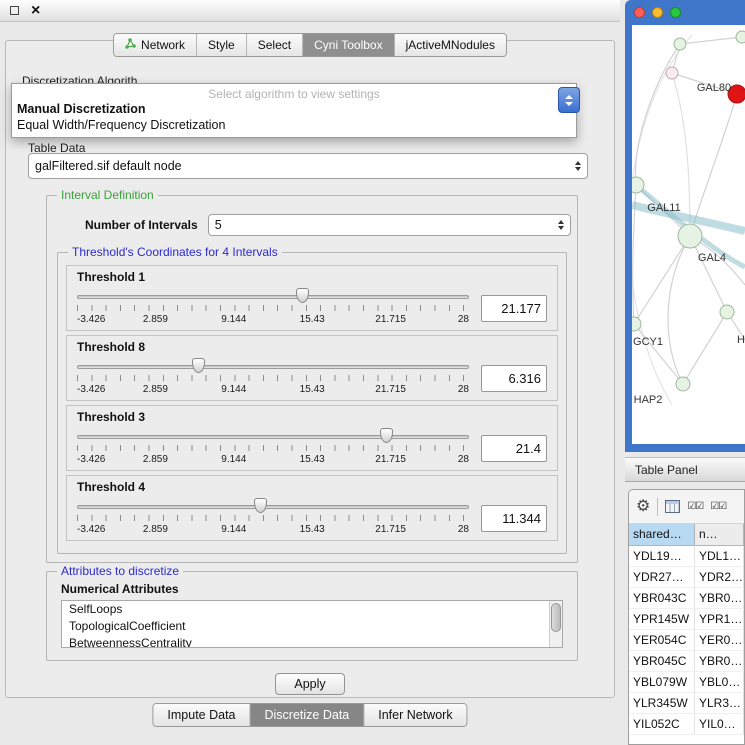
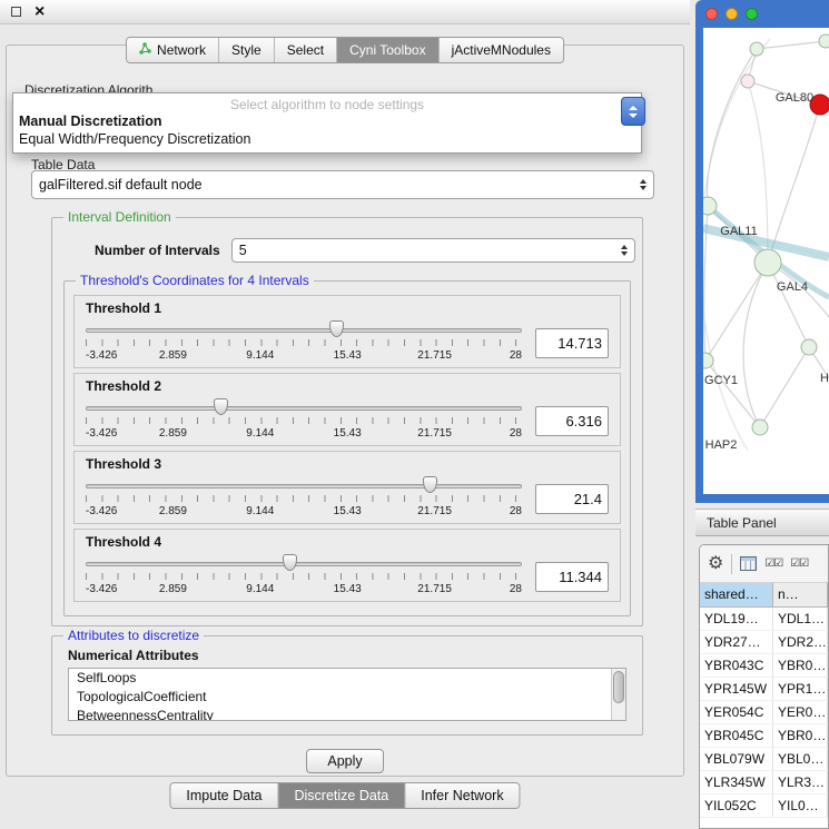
  ×
  Network
  Style
  Select
  Cyni Toolbox
  jActiveMNodules
  Discretization Algorith
- Select algorithm to view settings
+ Select algorithm to node settings
  Manual Discretization
  Equal Width/Frequency Discretization
  Table Data
  galFiltered.sif default node
  Interval Definition
  Number of Intervals
  5
  Threshold's Coordinates for 4 Intervals
  Threshold 1
  -3.426
  2.859
  9.144
  15.43
  21.715
  28
- 21.177
+ 14.713
- Threshold 8
+ Threshold 2
  -3.426
  2.859
  9.144
  15.43
  21.715
  28
  6.316
  Threshold 3
  -3.426
  2.859
  9.144
  15.43
  21.715
  28
  21.4
  Threshold 4
  -3.426
  2.859
  9.144
  15.43
  21.715
  28
  11.344
  Attributes to discretize
  Numerical Attributes
  SelfLoops
  TopologicalCoefficient
  BetweennessCentrality
  Apply
  Impute Data
  Discretize Data
  Infer Network
  GAL80
  GAL11
  GAL4
  GCY1
  HAP2
  H
  Table Panel
  ⚙
  ☑☑
  ☑☑
  shared…
  n…
  YDL19…
  YDL1…
  YDR27…
  YDR2…
  YBR043C
  YBR0…
  YPR145W
  YPR1…
  YER054C
  YER0…
  YBR045C
  YBR0…
  YBL079W
  YBL0…
  YLR345W
  YLR3…
  YIL052C
  YIL0…
